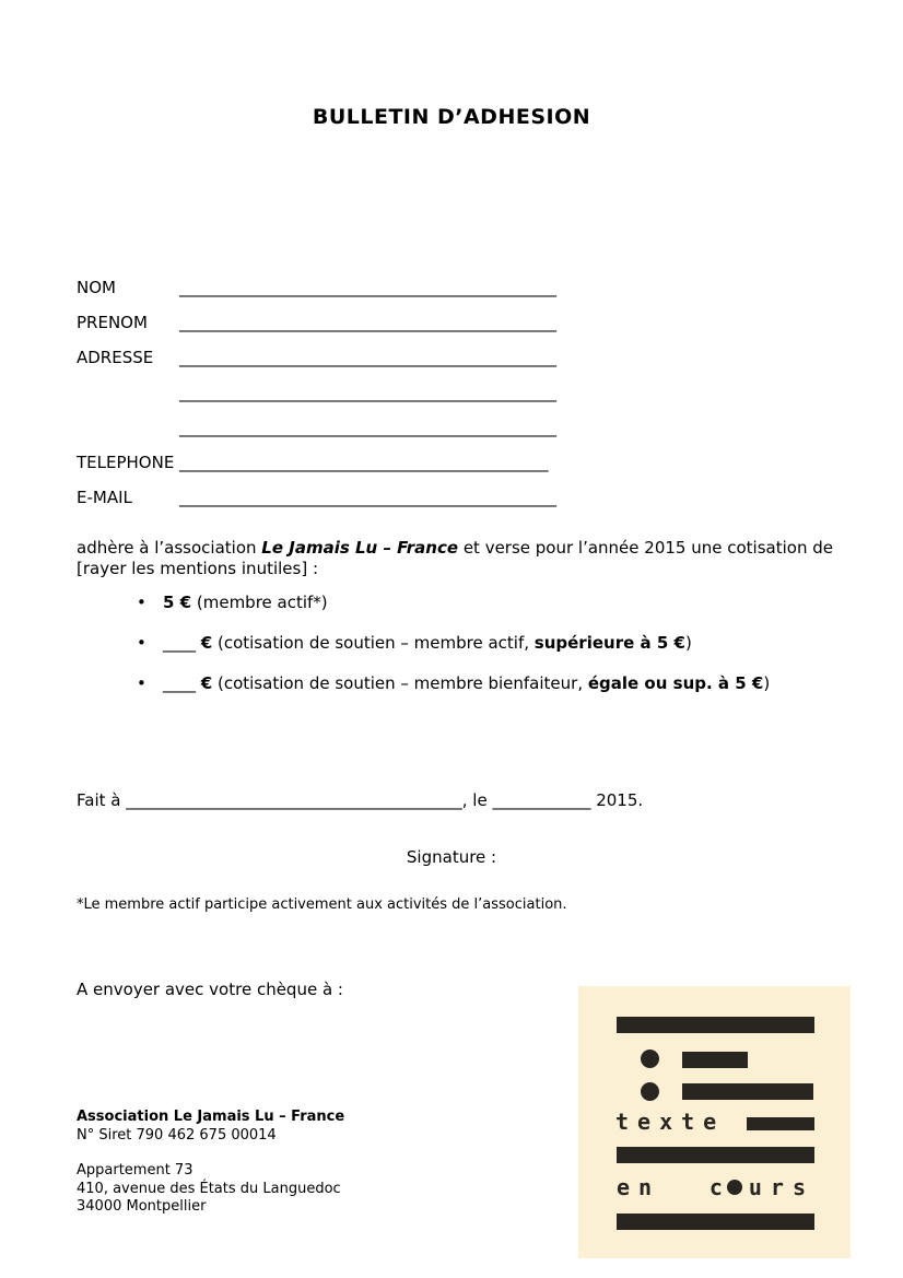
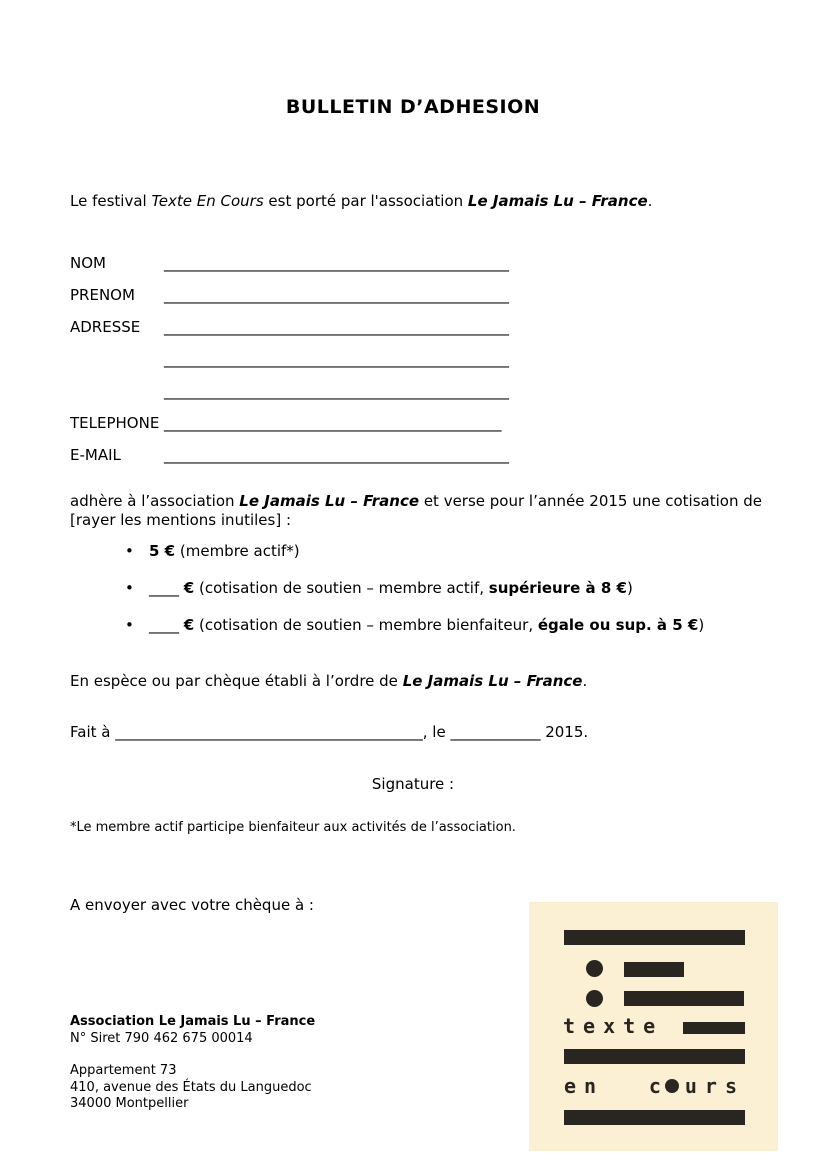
  BULLETIN D’ADHESION
+ Le festival Texte En Cours est porté par l'association Le Jamais Lu – France.
  NOM
  ______________________________________________
  PRENOM
  ______________________________________________
  ADRESSE
  ______________________________________________
  ______________________________________________
  ______________________________________________
  TELEPHONE
  _____________________________________________
  E-MAIL
  ______________________________________________
  adhère à l’association Le Jamais Lu – France et verse pour l’année 2015 une cotisation de [rayer les mentions inutiles] :
  •
  5 € (membre actif*)
  •
- ____ € (cotisation de soutien – membre actif, supérieure à 5 €)
+ ____ € (cotisation de soutien – membre actif, supérieure à 8 €)
  •
  ____ € (cotisation de soutien – membre bienfaiteur, égale ou sup. à 5 €)
+ En espèce ou par chèque établi à l’ordre de Le Jamais Lu – France.
  Fait à _________________________________________, le ____________ 2015.
  Signature :
- *Le membre actif participe activement aux activités de l’association.
+ *Le membre actif participe bienfaiteur aux activités de l’association.
  A envoyer avec votre chèque à :
  Association Le Jamais Lu – France
  N° Siret 790 462 675 00014
  Appartement 73
  410, avenue des États du Languedoc
  34000 Montpellier
  texte
  en
  c
  urs
